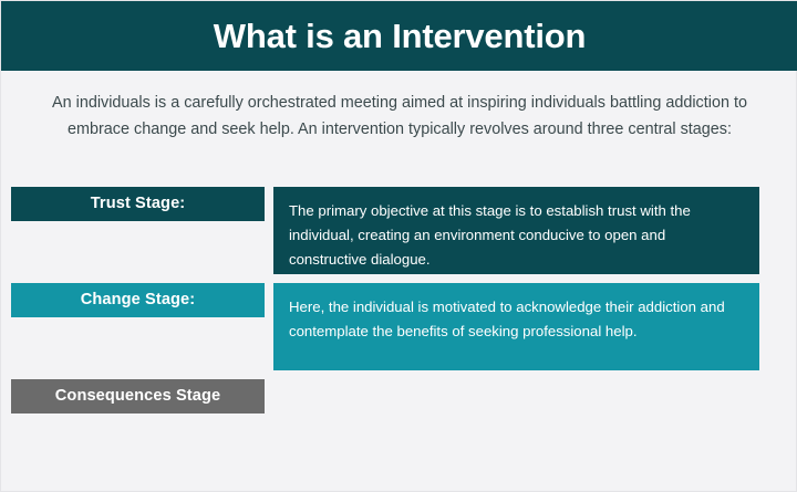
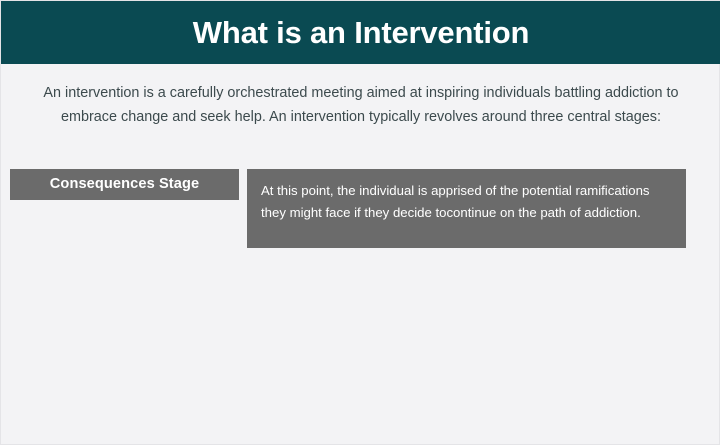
  What is an Intervention
- An individuals is a carefully orchestrated meeting aimed at inspiring individuals battling addiction to embrace change and seek help. An intervention typically revolves around three central stages:
+ An intervention is a carefully orchestrated meeting aimed at inspiring individuals battling addiction to embrace change and seek help. An intervention typically revolves around three central stages:
- Trust Stage:
- The primary objective at this stage is to establish trust with the individual, creating an environment conducive to open and constructive dialogue.
- Change Stage:
- Here, the individual is motivated to acknowledge their addiction and contemplate the benefits of seeking professional help.
  Consequences Stage
+ At this point, the individual is apprised of the potential ramifications they might face if they decide tocontinue on the path of addiction.
